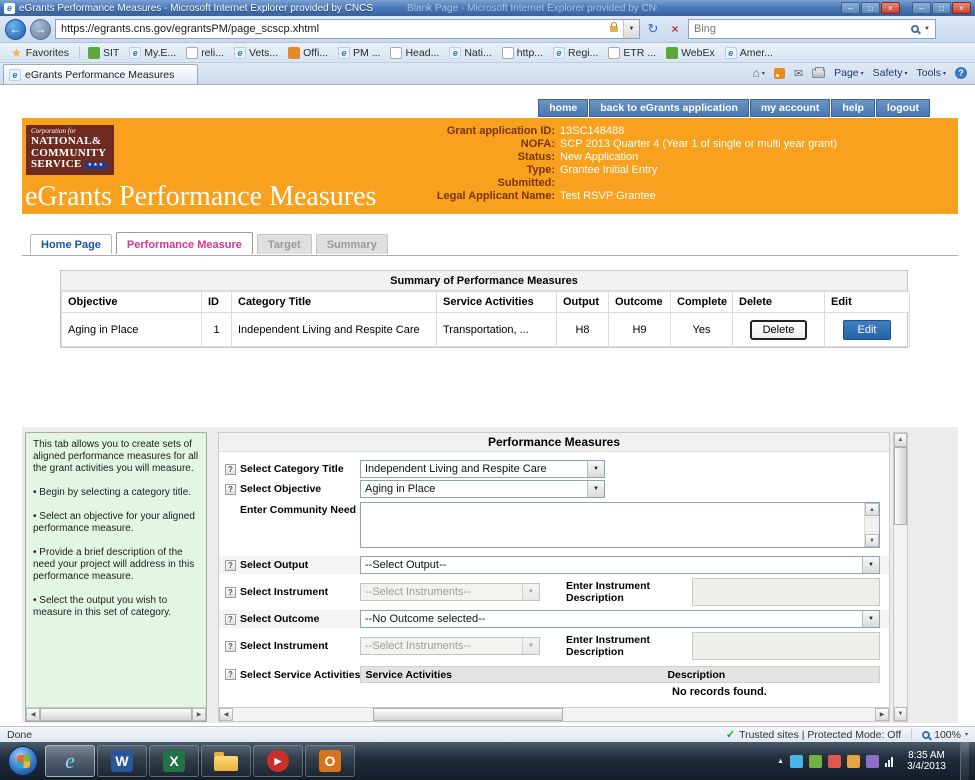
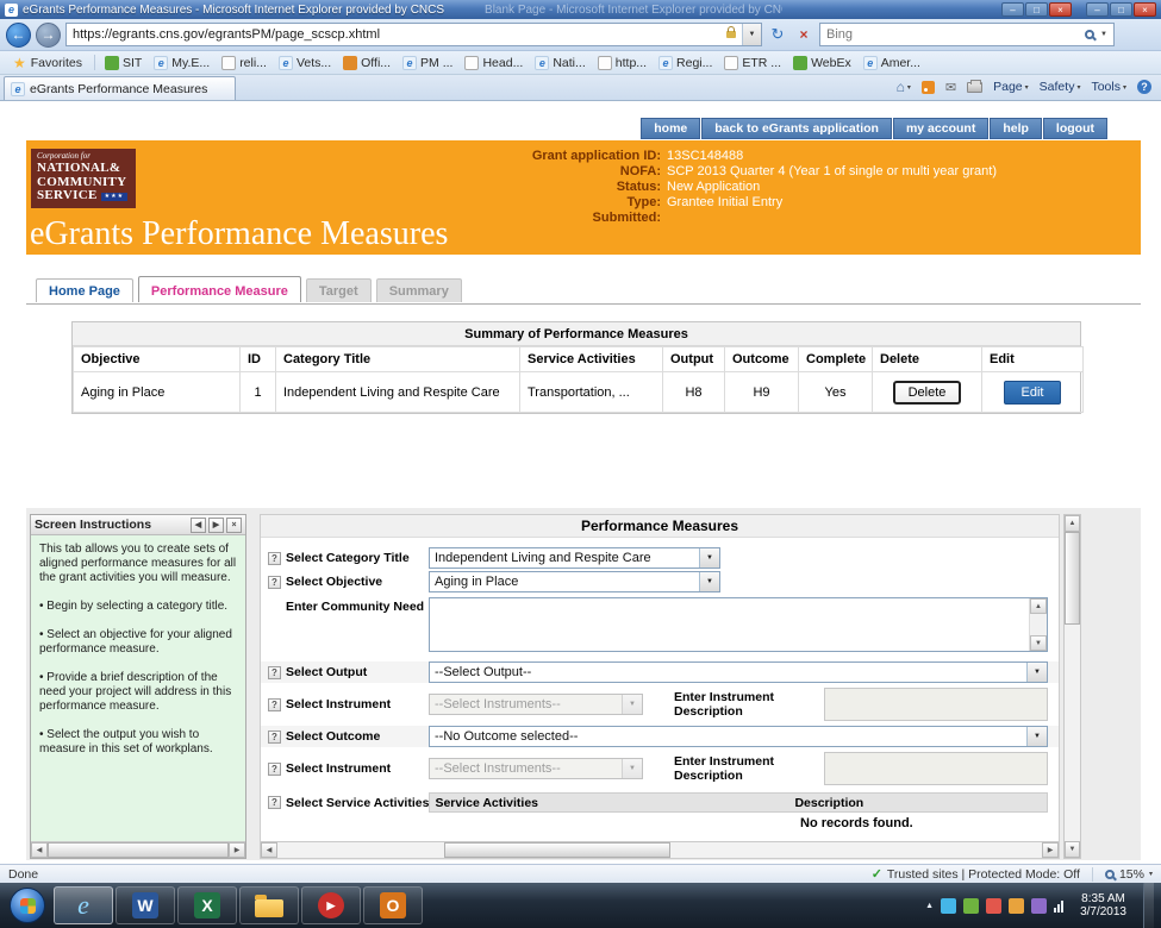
  e
  eGrants Performance Measures - Microsoft Internet Explorer provided by CNCS
  Blank Page - Microsoft Internet Explorer provided by CN
  –
  □
  ×
  –
  □
  ×
  ←
  →
  https://egrants.cns.gov/egrantsPM/page_scscp.xhtml
  ↻
  ×
  Bing
  ★
  Favorites
  SIT
  e
  My.E...
  reli...
  e
  Vets...
  Offi...
  e
  PM ...
  Head...
  e
  Nati...
  http...
  e
  Regi...
  ETR ...
  WebEx
  e
  Amer...
  e
  eGrants Performance Measures
  ⌂
  ✉
  Page
  Safety
  Tools
  ?
  home
  back to eGrants application
  my account
  help
  logout
  Corporation for
  NATIONAL&
  COMMUNITY
  SERVICE
  eGrants Performance Measures
  Grant application ID:
  13SC148488
  NOFA:
  SCP 2013 Quarter 4 (Year 1 of single or multi year grant)
  Status:
  New Application
  Type:
  Grantee Initial Entry
  Submitted:
- Legal Applicant Name:
- Test RSVP Grantee
  Home Page
  Performance Measure
  Target
  Summary
  Summary of Performance Measures
  Objective	ID	Category Title	Service Activities	Output	Outcome	Complete	Delete	Edit
  Aging in Place	1	Independent Living and Respite Care	Transportation, ...	H8	H9	Yes	Delete	Edit
+ Screen Instructions
  This tab allows you to create sets of aligned performance measures for all the grant activities you will measure.
  • Begin by selecting a category title.
  • Select an objective for your aligned performance measure.
  • Provide a brief description of the need your project will address in this performance measure.
- • Select the output you wish to measure in this set of category.
+ • Select the output you wish to measure in this set of workplans.
  Performance Measures
  ?
  Select Category Title
  Independent Living and Respite Care
  ?
  Select Objective
  Aging in Place
  Enter Community Need
  ?
  Select Output
  --Select Output--
  ?
  Select Instrument
  --Select Instruments--
  Enter Instrument Description
  ?
  Select Outcome
  --No Outcome selected--
  ?
  Select Instrument
  --Select Instruments--
  Enter Instrument Description
  ?
  Select Service Activities
  Service Activities
  Description
  No records found.
  Done
  ✓
  Trusted sites | Protected Mode: Off
- 100%
+ 15%
  e
  W
  X
  ▶
  O
  8:35 AM
- 3/4/2013
+ 3/7/2013
